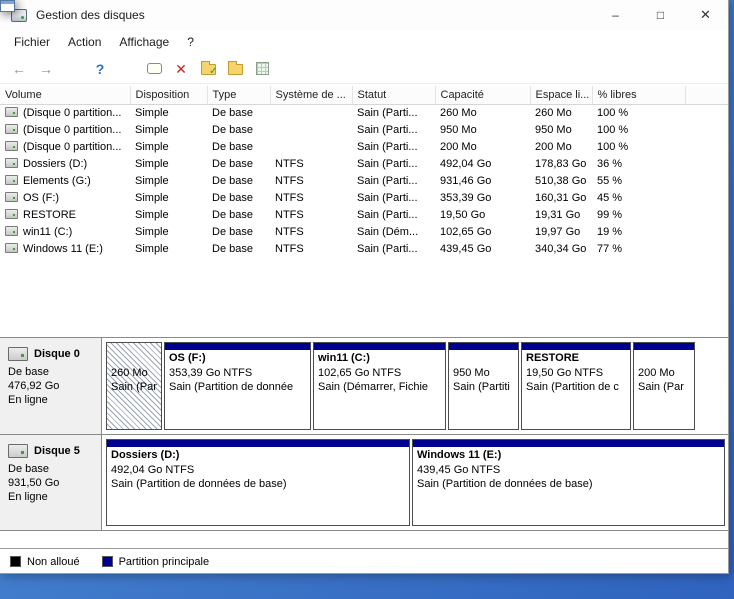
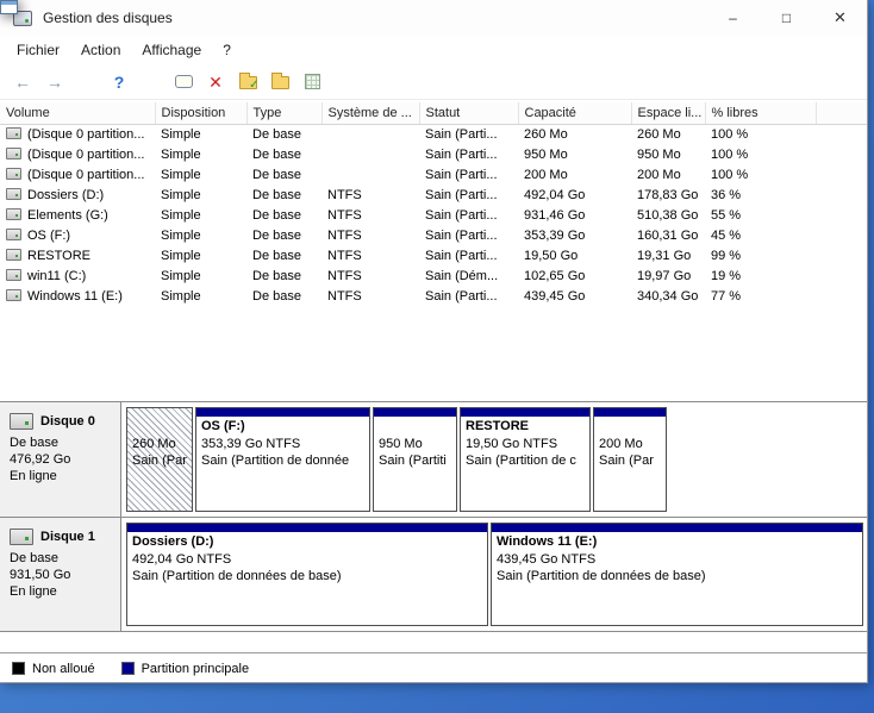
  Gestion des disques
  –
  □
  ✕
  Fichier
  Action
  Affichage
  ?
  ←
  →
  ?
  ✕
  Volume	Disposition	Type	Système de ...	Statut	Capacité	Espace li...	% libres
  (Disque 0 partition...	Simple	De base		Sain (Parti...	260 Mo	260 Mo	100 %
  (Disque 0 partition...	Simple	De base		Sain (Parti...	950 Mo	950 Mo	100 %
  (Disque 0 partition...	Simple	De base		Sain (Parti...	200 Mo	200 Mo	100 %
  Dossiers (D:)	Simple	De base	NTFS	Sain (Parti...	492,04 Go	178,83 Go	36 %
  Elements (G:)	Simple	De base	NTFS	Sain (Parti...	931,46 Go	510,38 Go	55 %
  OS (F:)	Simple	De base	NTFS	Sain (Parti...	353,39 Go	160,31 Go	45 %
  RESTORE	Simple	De base	NTFS	Sain (Parti...	19,50 Go	19,31 Go	99 %
  win11 (C:)	Simple	De base	NTFS	Sain (Dém...	102,65 Go	19,97 Go	19 %
  Windows 11 (E:)	Simple	De base	NTFS	Sain (Parti...	439,45 Go	340,34 Go	77 %
  Disque 0
  De base
  476,92 Go
  En ligne
  260 Mo
  Sain (Par
  OS (F:)
  353,39 Go NTFS
  Sain (Partition de donnée
- win11 (C:)
- 102,65 Go NTFS
- Sain (Démarrer, Fichie
  950 Mo
  Sain (Partiti
  RESTORE
  19,50 Go NTFS
  Sain (Partition de c
  200 Mo
  Sain (Par
- Disque 5
+ Disque 1
  De base
  931,50 Go
  En ligne
  Dossiers (D:)
  492,04 Go NTFS
  Sain (Partition de données de base)
  Windows 11 (E:)
  439,45 Go NTFS
  Sain (Partition de données de base)
  Non alloué
  Partition principale
